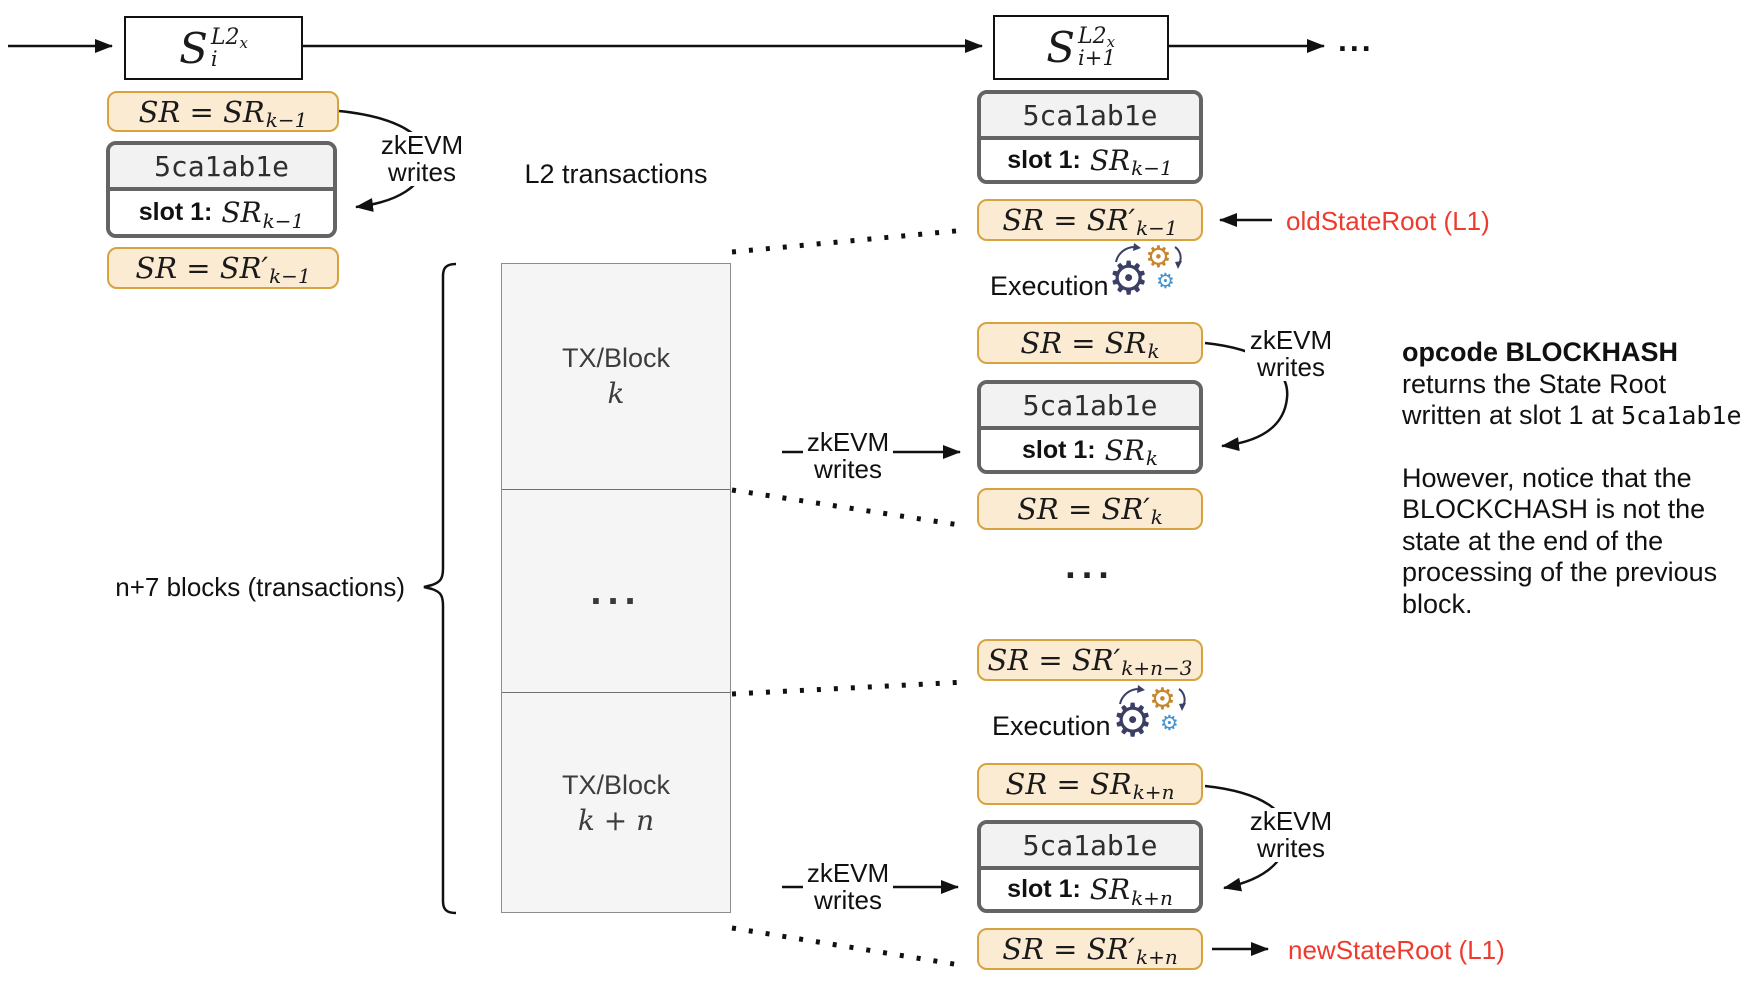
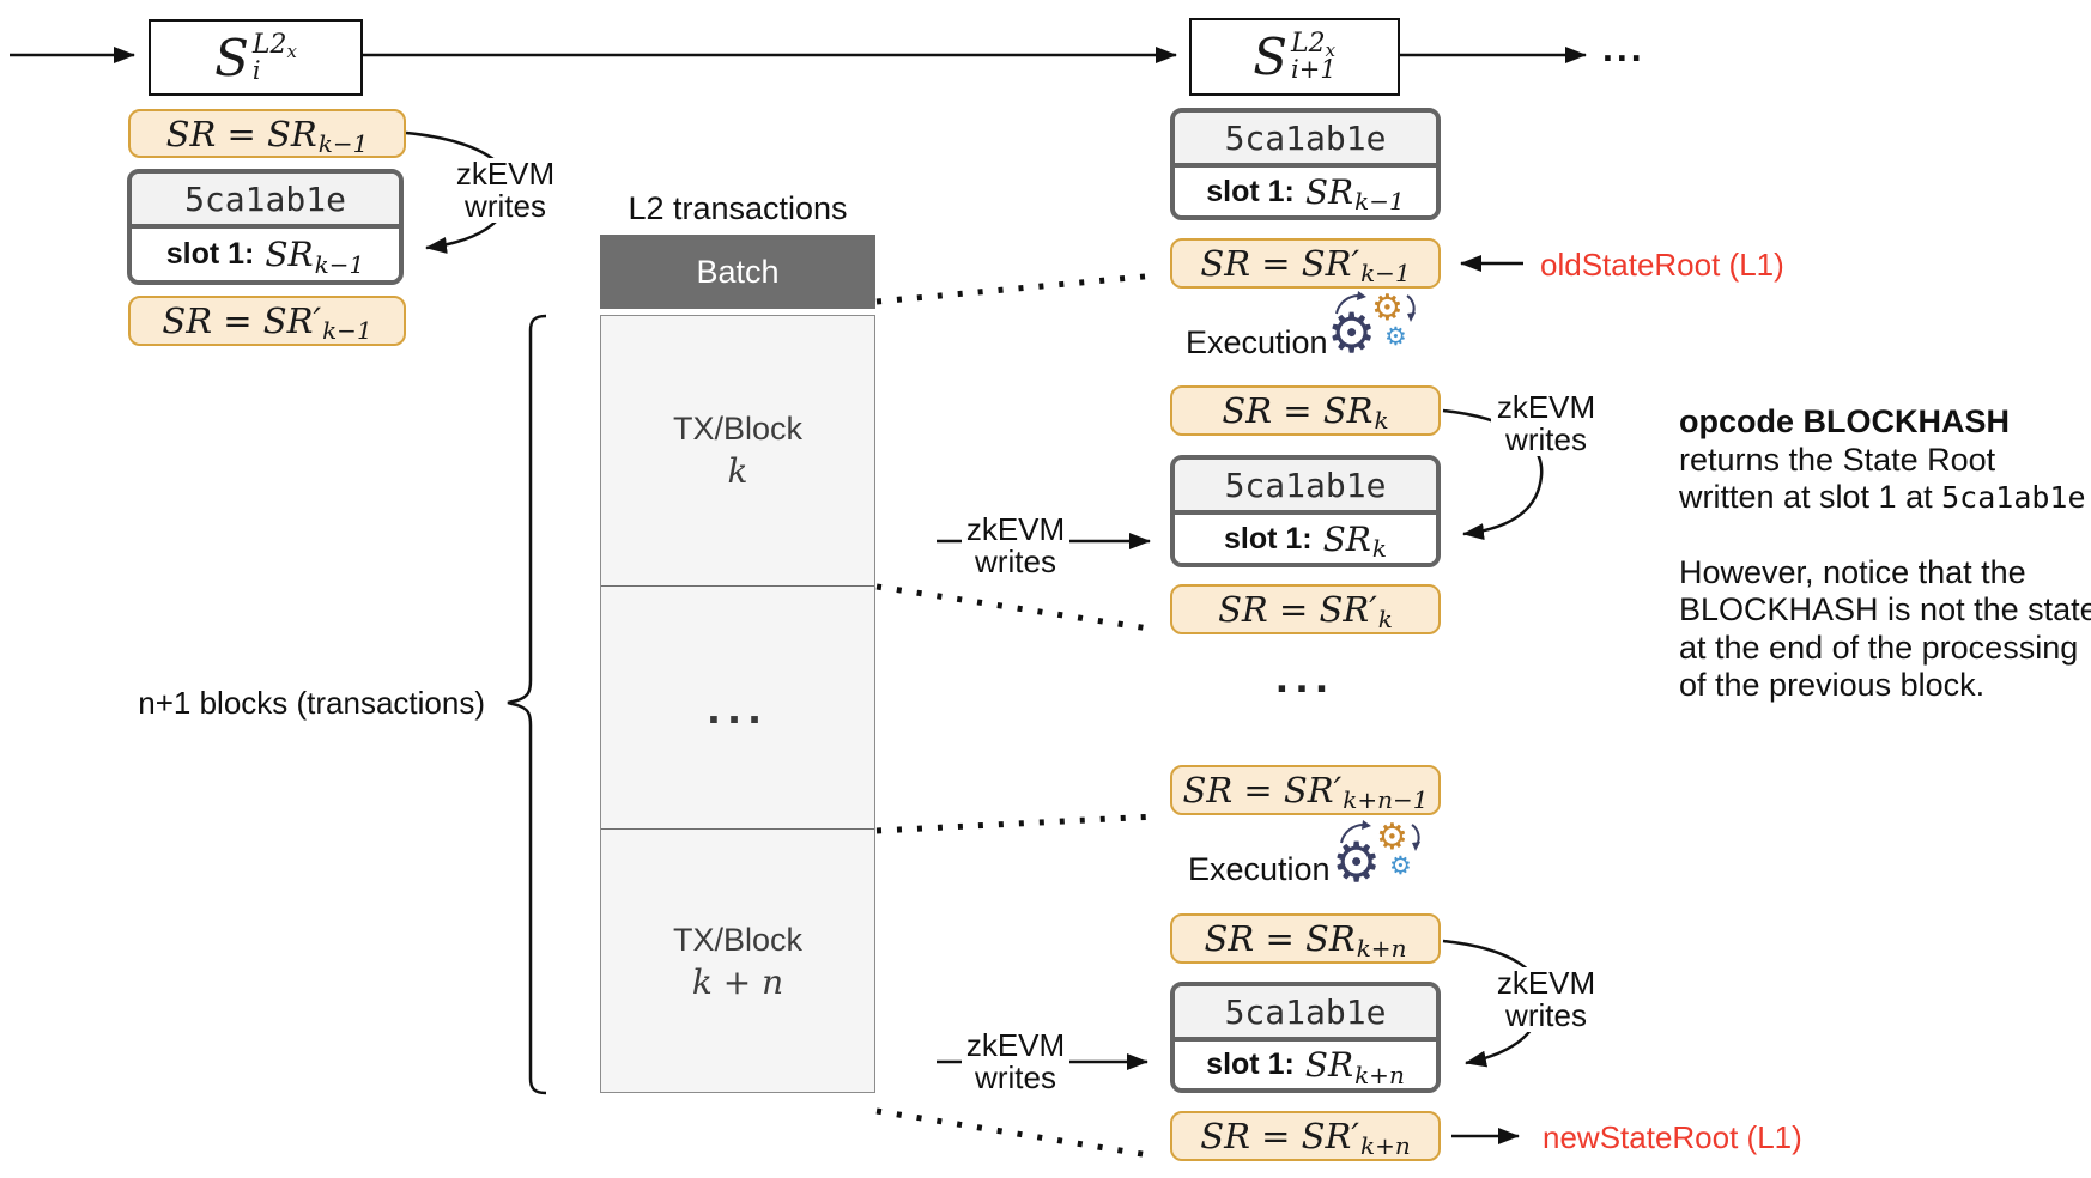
  S
  L2x
  i
  S
  L2x
  i+1
  ...
  SR = SR
  k−1
  5ca1ab1e
  slot 1:
  SR
  k−1
  SR = SR′
  k−1
  zkEVM
  writes
  L2 transactions
+ Batch
  TX/Block
  k
  ...
  TX/Block
  k + n
- n+7 blocks (transactions)
+ n+1 blocks (transactions)
  5ca1ab1e
  slot 1:
  SR
  k−1
  SR = SR′
  k−1
  Execution
  ⚙
  ⚙
  ⚙
  SR = SR
  k
  5ca1ab1e
  slot 1:
  SR
  k
  SR = SR′
  k
  ...
  SR = SR′
- k+n−3
+ k+n−1
  Execution
  ⚙
  ⚙
  ⚙
  SR = SR
  k+n
  5ca1ab1e
  slot 1:
  SR
  k+n
  SR = SR′
  k+n
  zkEVM
  writes
  zkEVM
  writes
  zkEVM
  writes
  zkEVM
  writes
  oldStateRoot (L1)
  newStateRoot (L1)
  opcode BLOCKHASH
  returns the State Root
  written at slot 1 at 5ca1ab1e
- However, notice that the BLOCKCHASH is not the state at the end of the processing of the previous block.
+ However, notice that the BLOCKHASH is not the state at the end of the processing of the previous block.
